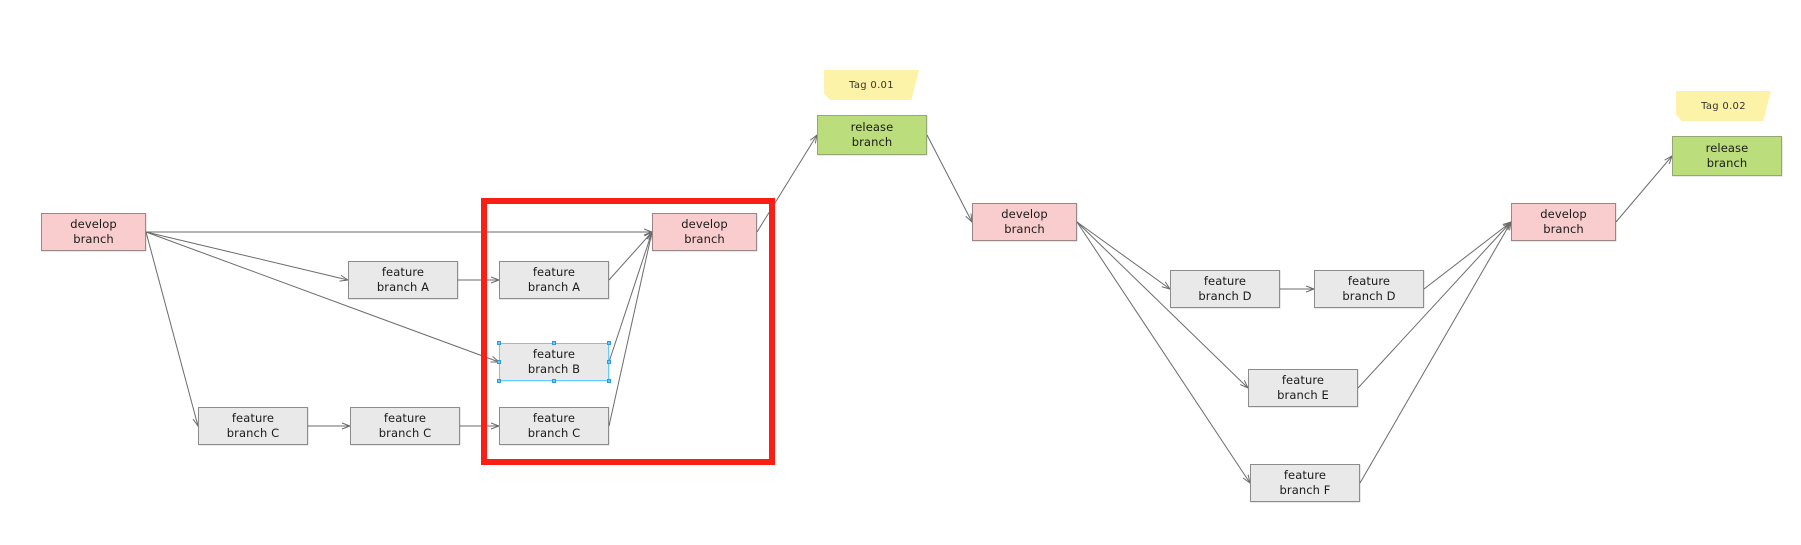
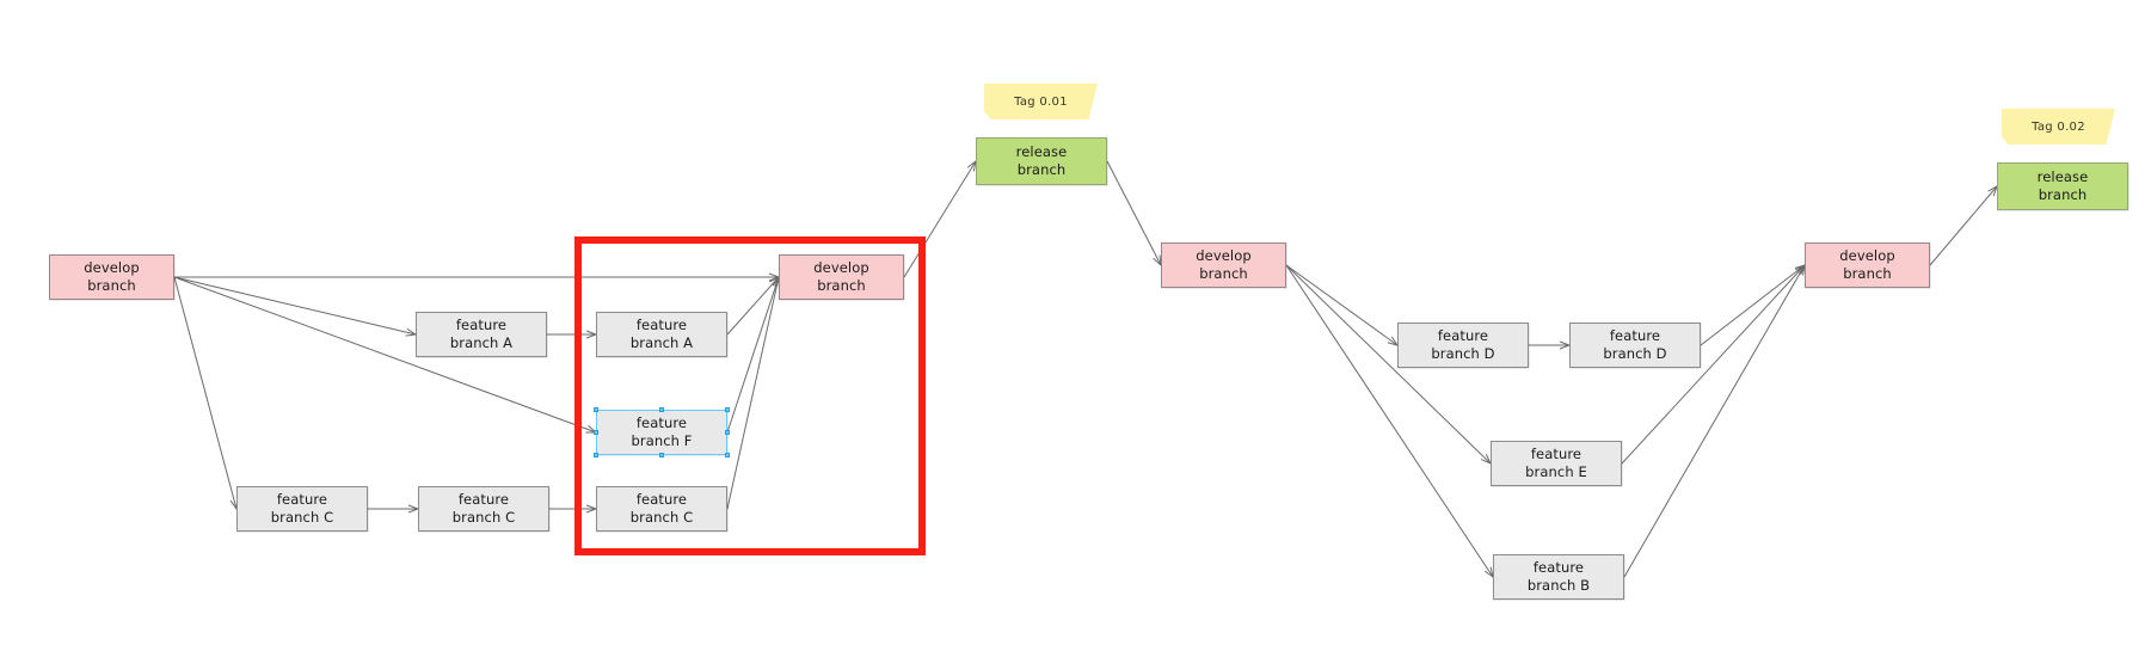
  develop
  branch
  feature
  branch A
  feature
  branch A
  feature
- branch B
+ branch F
  feature
  branch C
  feature
  branch C
  feature
  branch C
  develop
  branch
  release
  branch
  develop
  branch
  feature
  branch D
  feature
  branch D
  feature
  branch E
  feature
- branch F
+ branch B
  develop
  branch
  release
  branch
  Tag 0.01
  Tag 0.02
